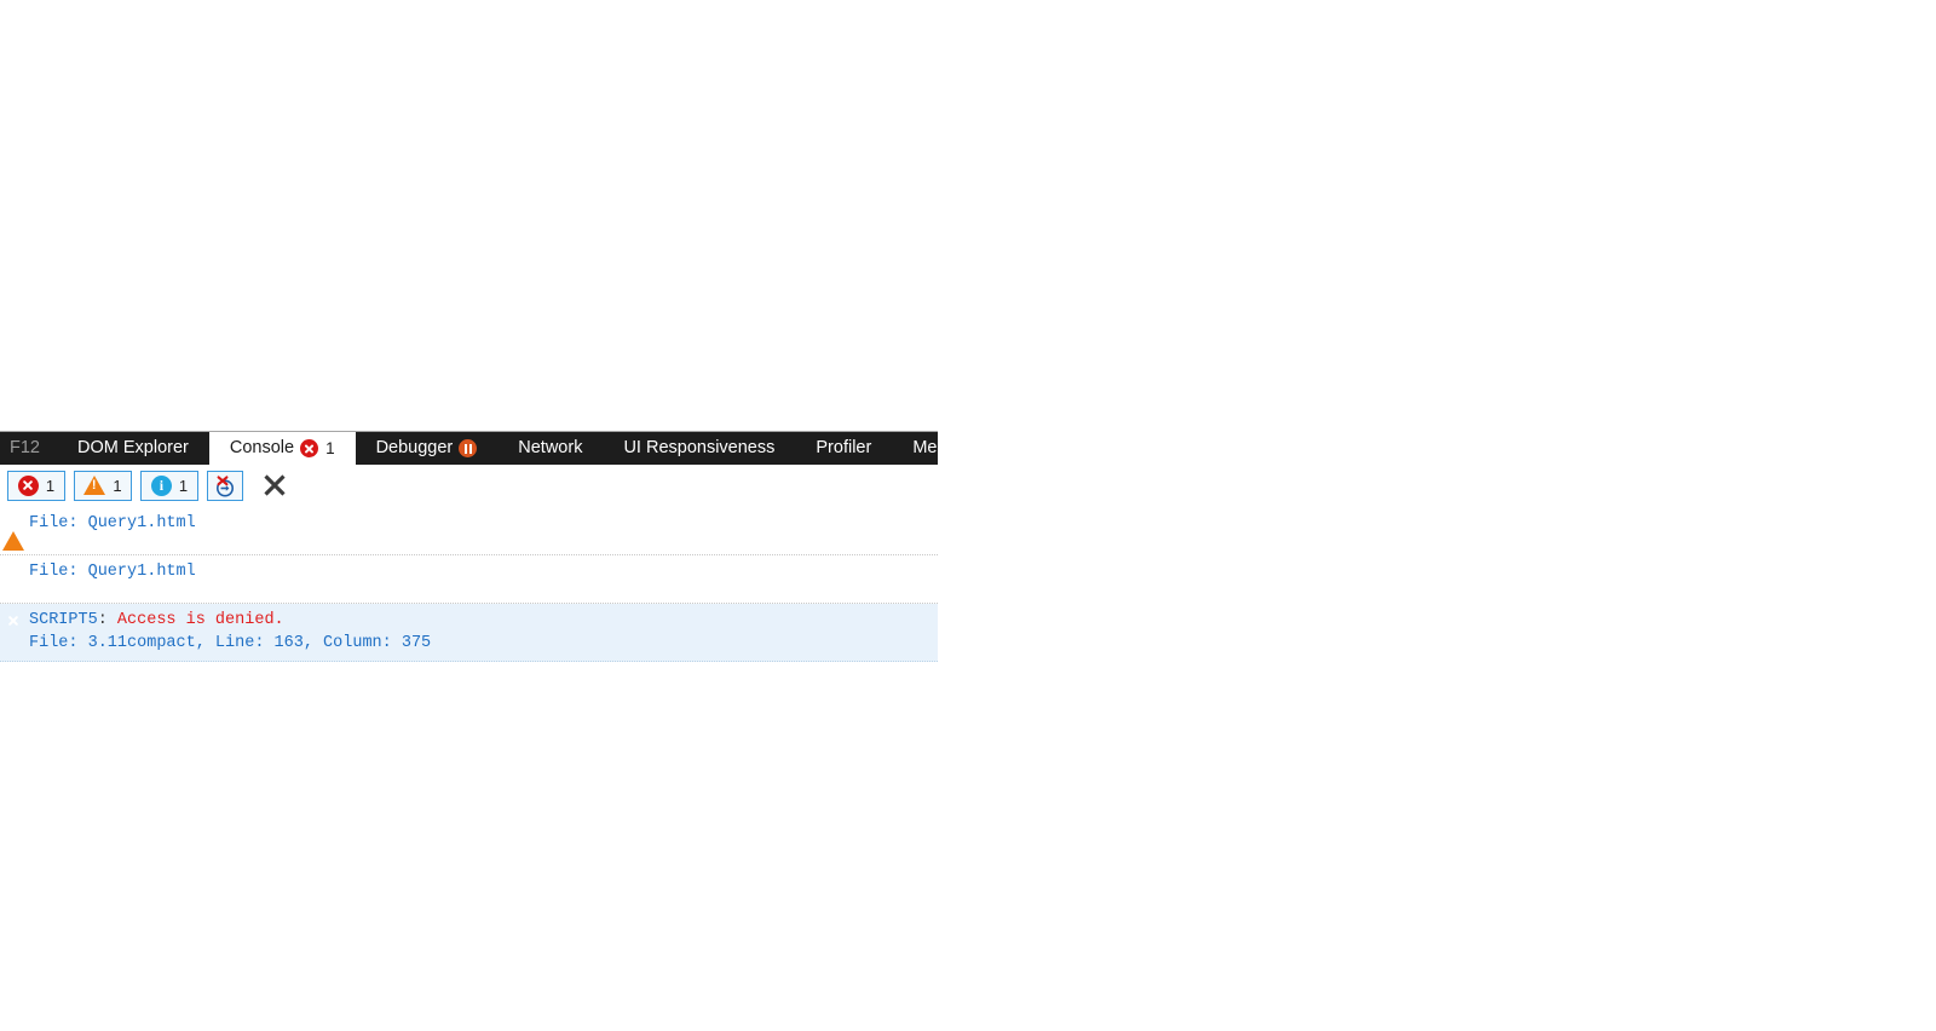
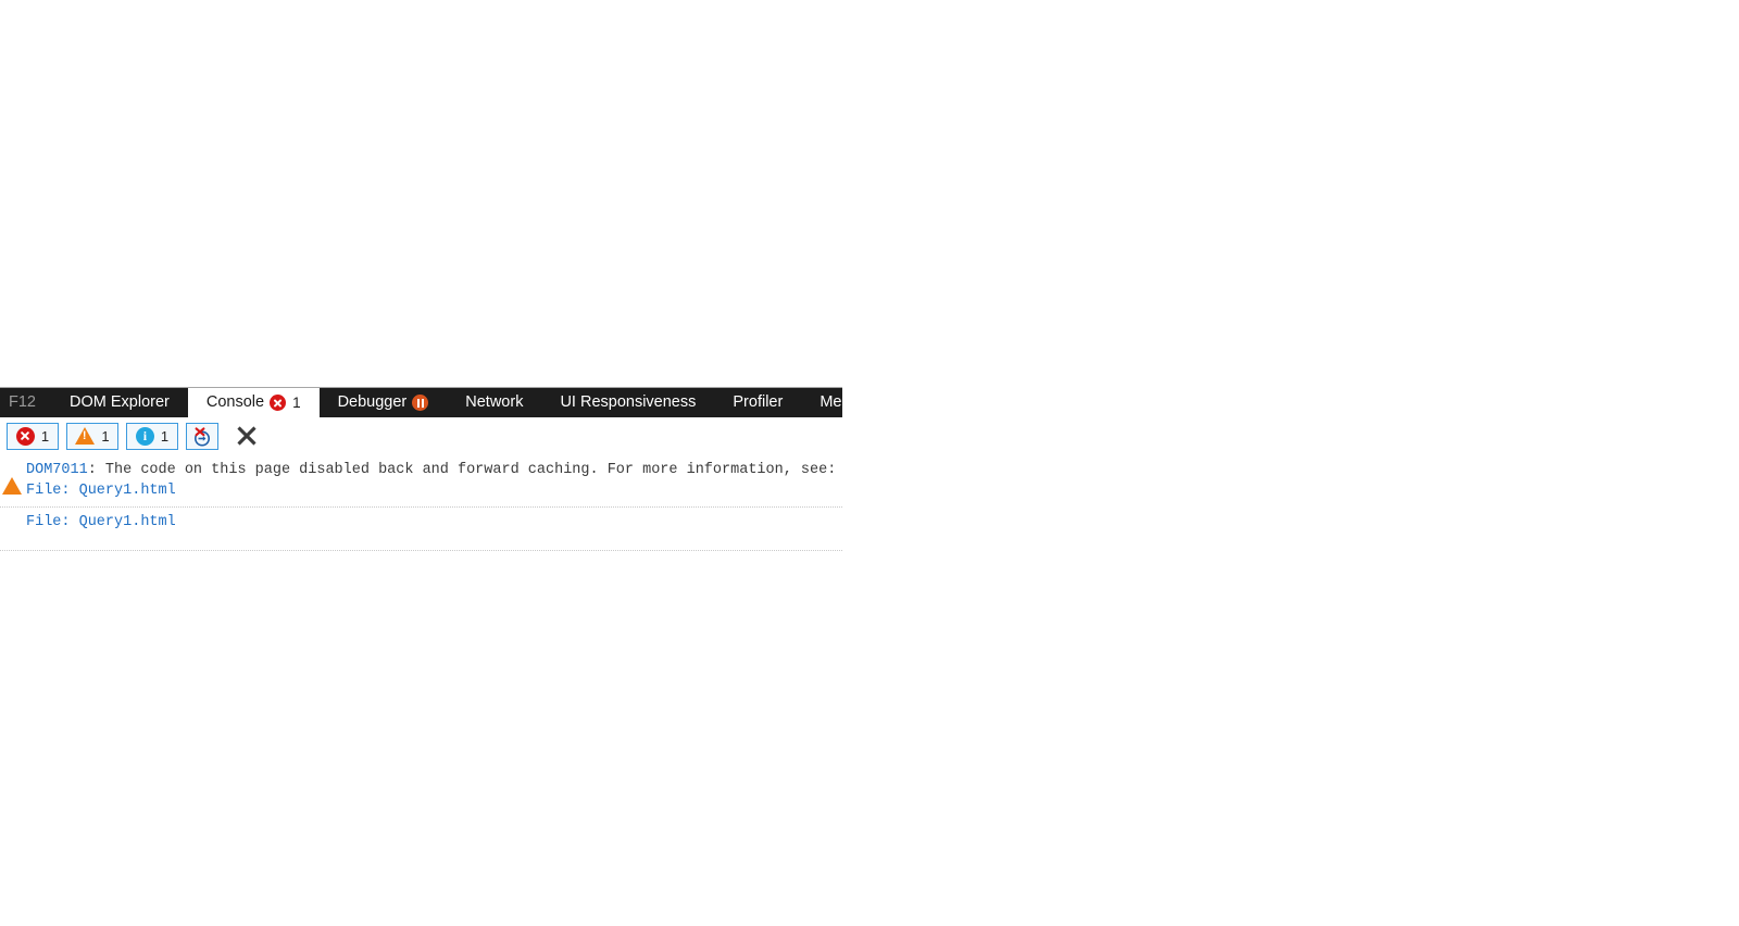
  F12
  DOM Explorer
  Console
  1
  Debugger
  Network
  UI Responsiveness
  Profiler
  1
  1
  1
+ DOM7011: The code on this page disabled back and forward caching. For more information, see:
  File: Query1.html
  File: Query1.html
- SCRIPT5: Access is denied.
- File: 3.11compact, Line: 163, Column: 375
